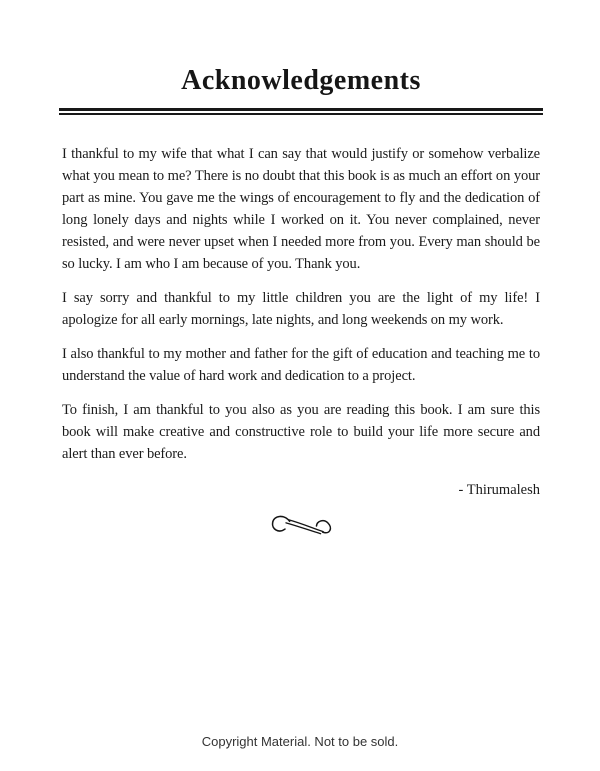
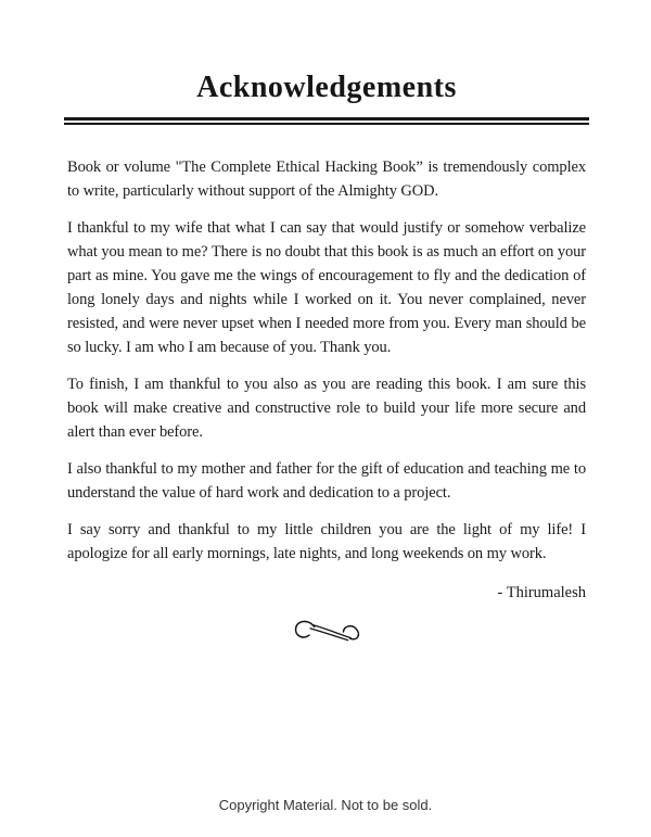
  Acknowledgements
+ Book or volume "The Complete Ethical Hacking Book” is tremendously complex to write, particularly without support of the Almighty GOD.
  I thankful to my wife that what I can say that would justify or somehow verbalize what you mean to me? There is no doubt that this book is as much an effort on your part as mine. You gave me the wings of encouragement to fly and the dedication of long lonely days and nights while I worked on it. You never complained, never resisted, and were never upset when I needed more from you. Every man should be so lucky. I am who I am because of you. Thank you.
- I say sorry and thankful to my little children you are the light of my life! I apologize for all early mornings, late nights, and long weekends on my work.
+ To finish, I am thankful to you also as you are reading this book. I am sure this book will make creative and constructive role to build your life more secure and alert than ever before.
  I also thankful to my mother and father for the gift of education and teaching me to understand the value of hard work and dedication to a project.
- To finish, I am thankful to you also as you are reading this book. I am sure this book will make creative and constructive role to build your life more secure and alert than ever before.
+ I say sorry and thankful to my little children you are the light of my life! I apologize for all early mornings, late nights, and long weekends on my work.
  - Thirumalesh
  Copyright Material. Not to be sold.
